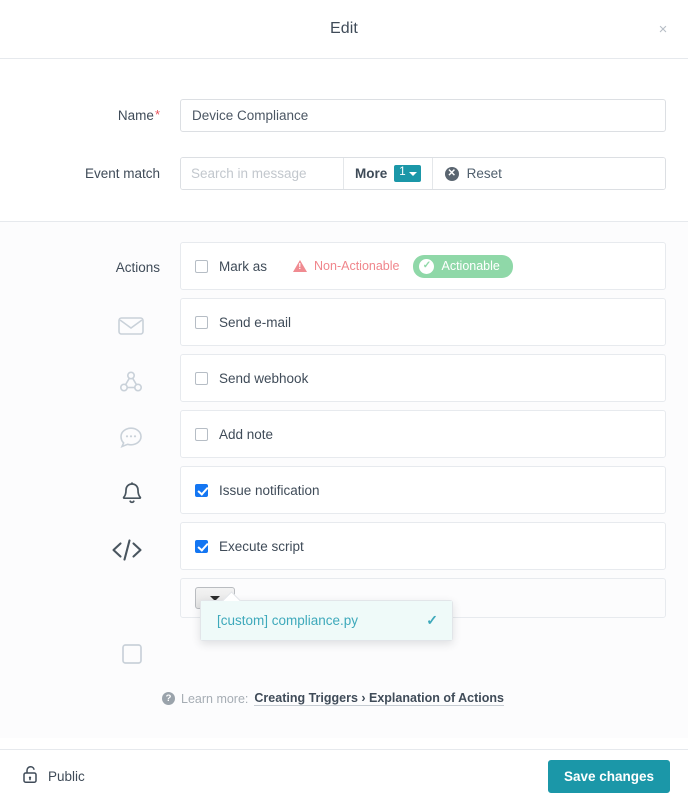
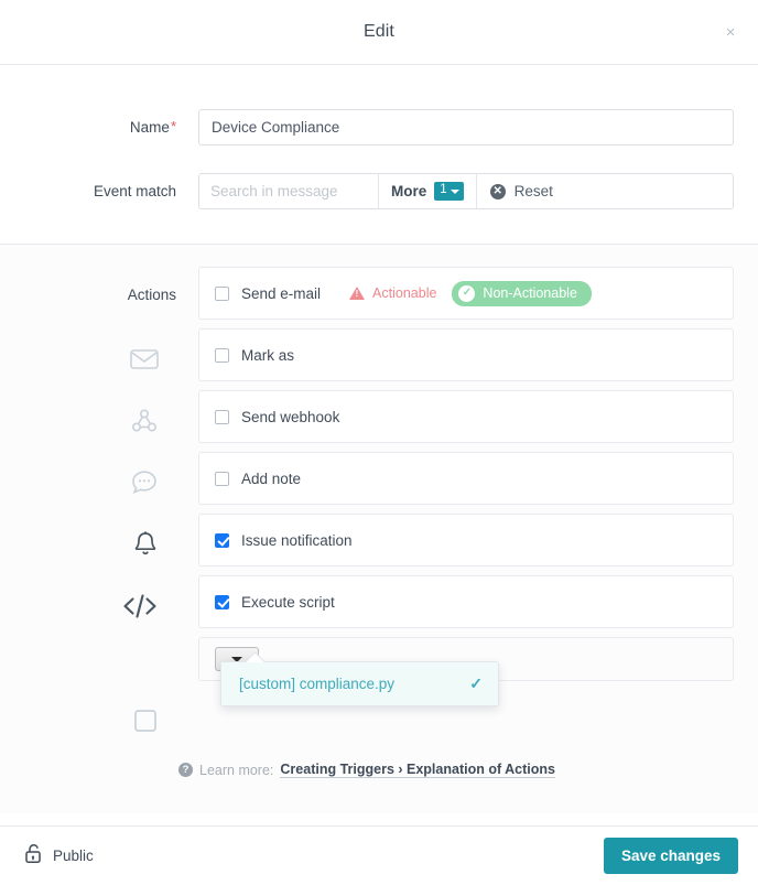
  Edit
  ×
  Name*
  Device Compliance
  Event match
  Search in message
  More
  1
  ✕
  Reset
  Actions
- Mark as
+ Send e-mail
- Non-Actionable
+ Actionable
  ✓
- Actionable
+ Non-Actionable
- Send e-mail
+ Mark as
  Send webhook
  Add note
  Issue notification
  Execute script
  ?
  Learn more:
  Creating Triggers › Explanation of Actions
  [custom] compliance.py
  ✓
  Public
  Save changes
